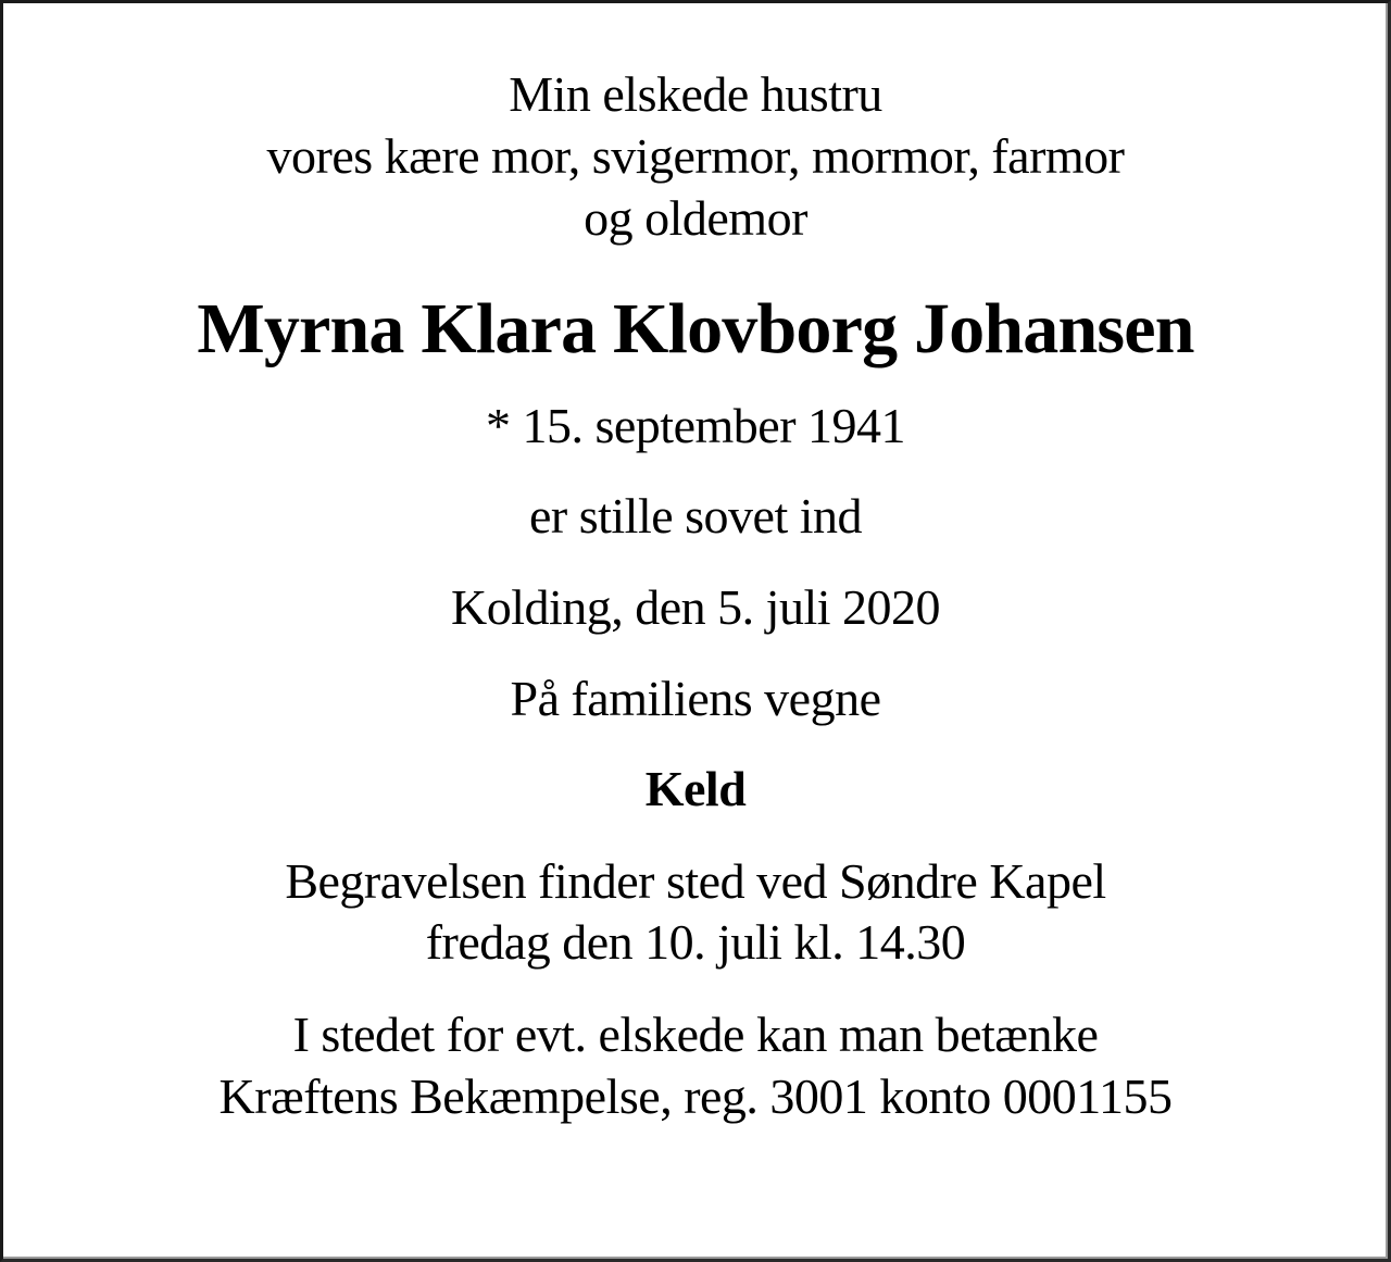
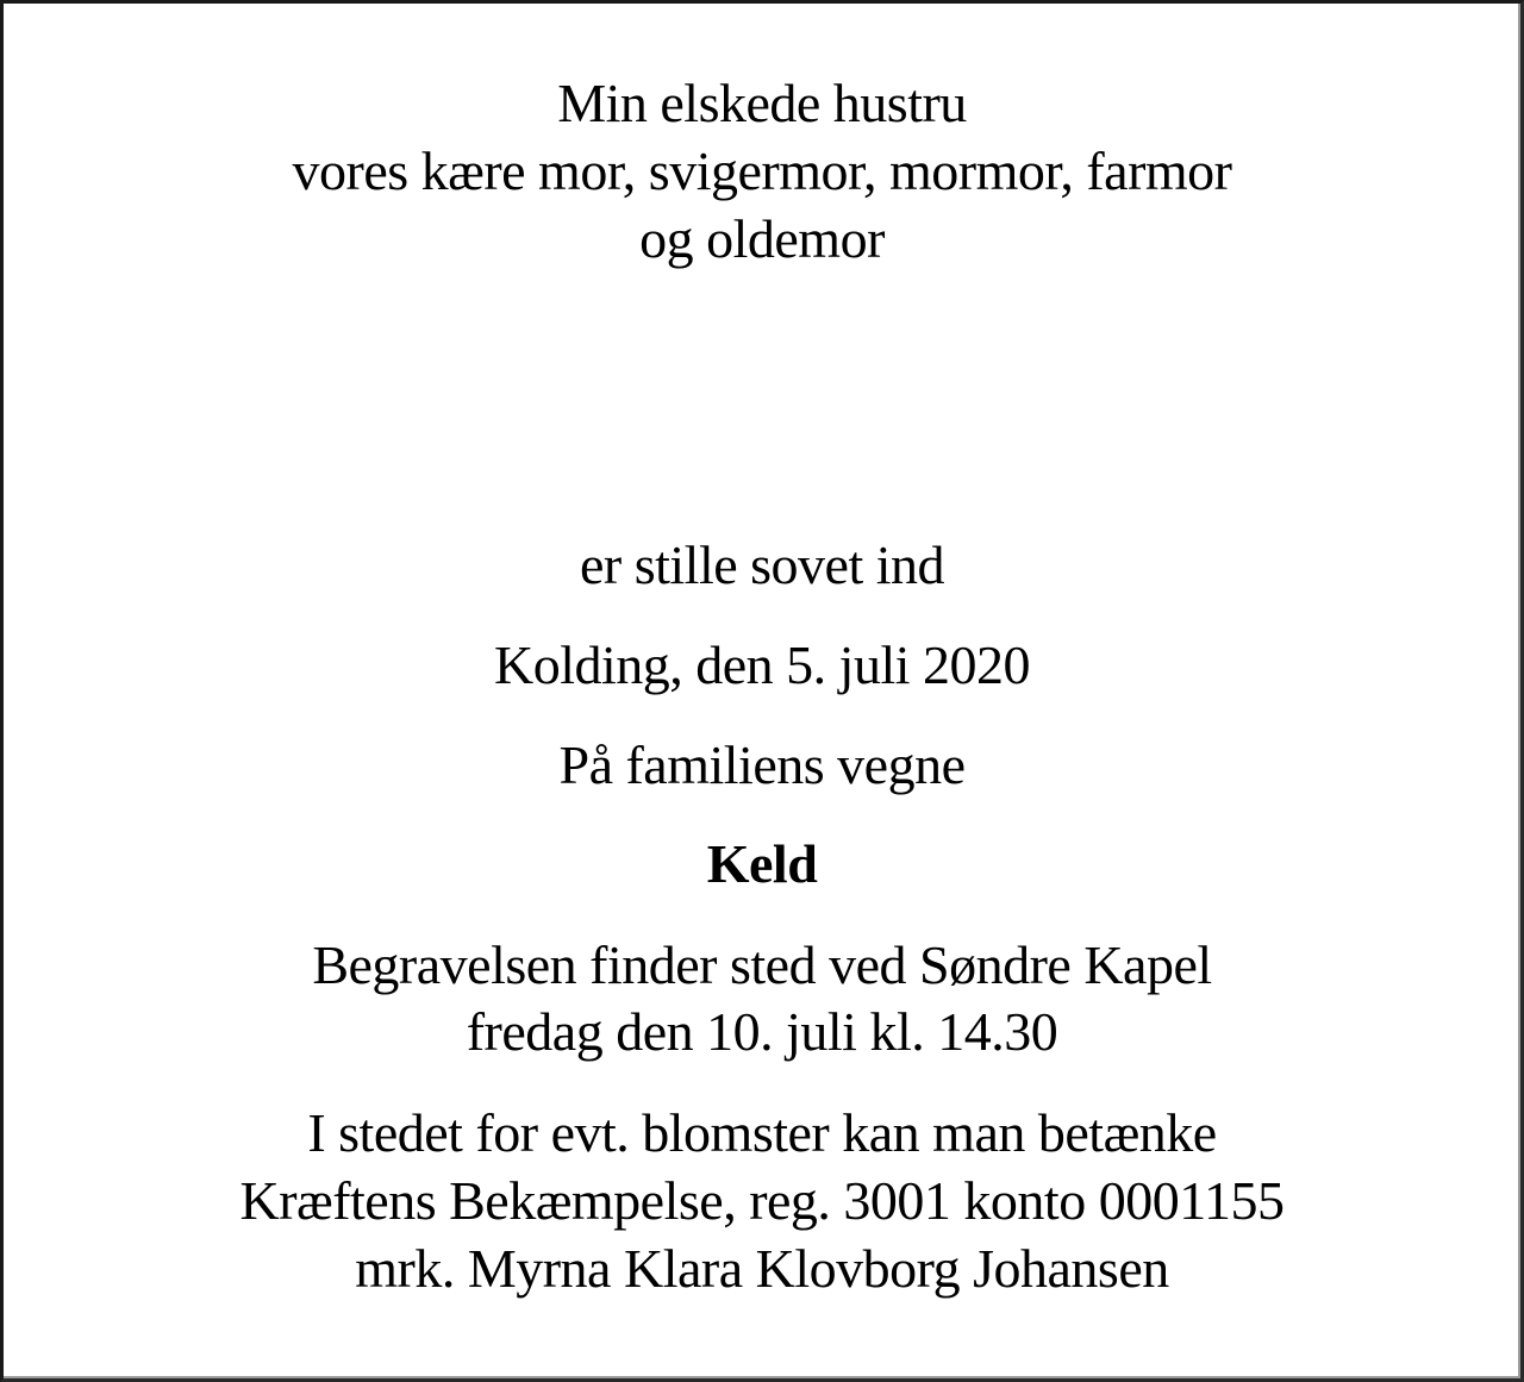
  Min elskede hustru
  vores kære mor, svigermor, mormor, farmor
  og oldemor
- Myrna Klara Klovborg Johansen
- * 15. september 1941
  er stille sovet ind
  Kolding, den 5. juli 2020
  På familiens vegne
  Keld
  Begravelsen finder sted ved Søndre Kapel
  fredag den 10. juli kl. 14.30
- I stedet for evt. elskede kan man betænke
+ I stedet for evt. blomster kan man betænke
  Kræftens Bekæmpelse, reg. 3001 konto 0001155
+ mrk. Myrna Klara Klovborg Johansen
